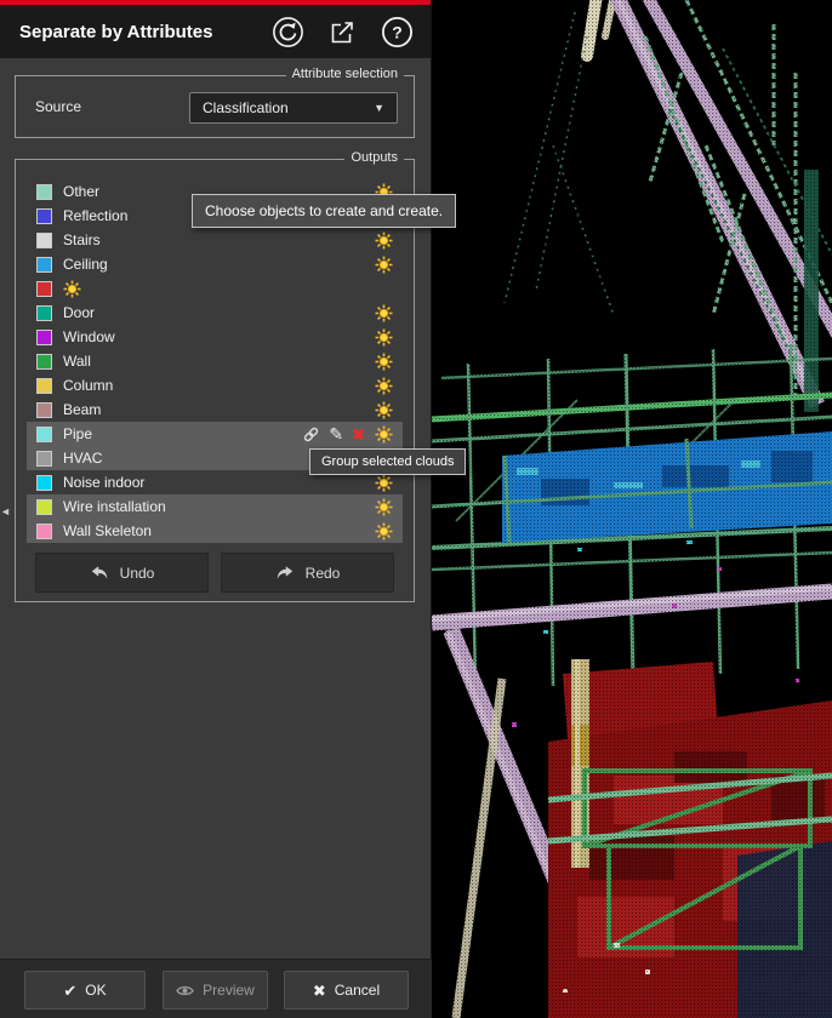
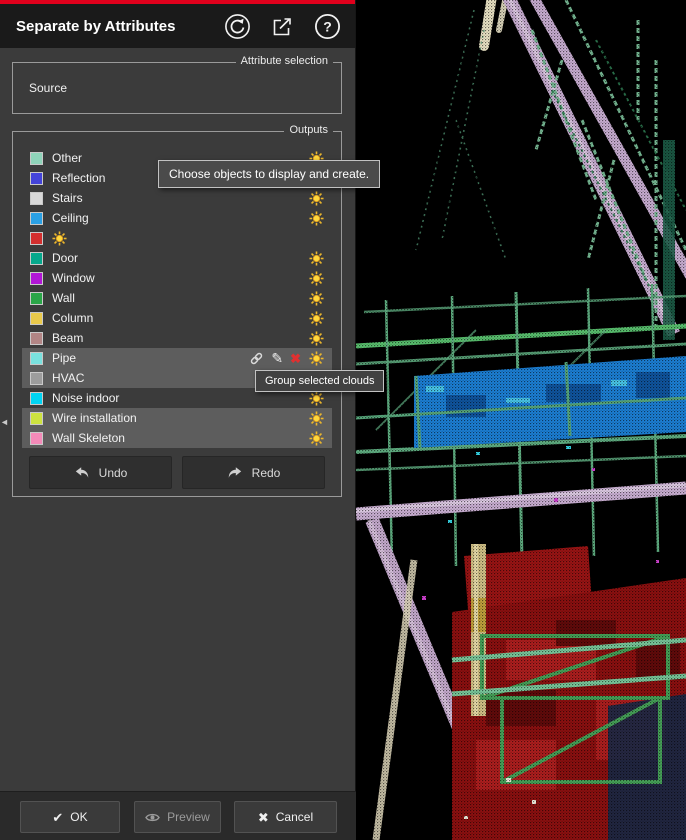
  Separate by Attributes
  ?
  Attribute selection
  Source
- Classification
- ▼
  Outputs
  Other
  Reflection
  Stairs
  Ceiling
  Door
  Window
  Wall
  Column
  Beam
  Pipe
  ✎
  ✖
  HVAC
  Noise indoor
  Wire installation
  Wall Skeleton
  Undo
  Redo
  ✔
  OK
  Preview
  ✖
  Cancel
  ◄
- Choose objects to create and create.
+ Choose objects to display and create.
  Group selected clouds
